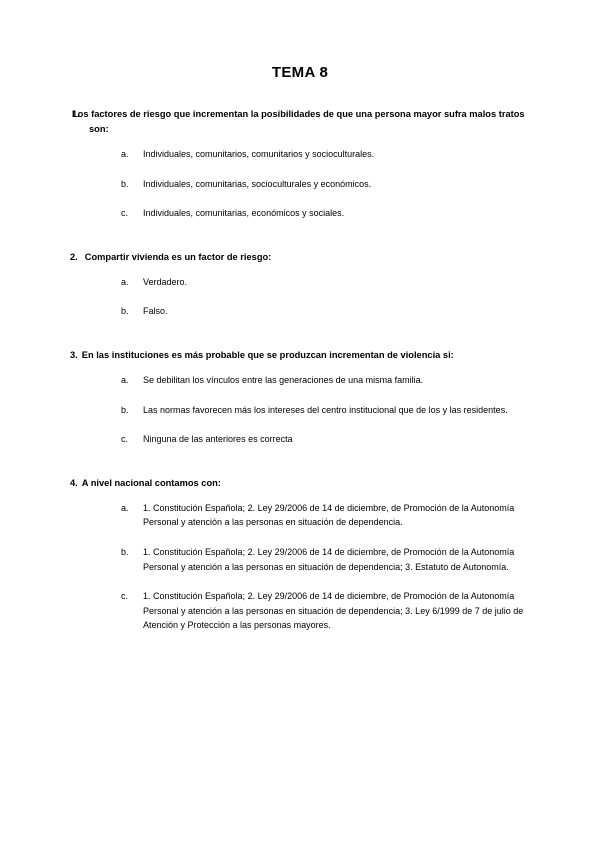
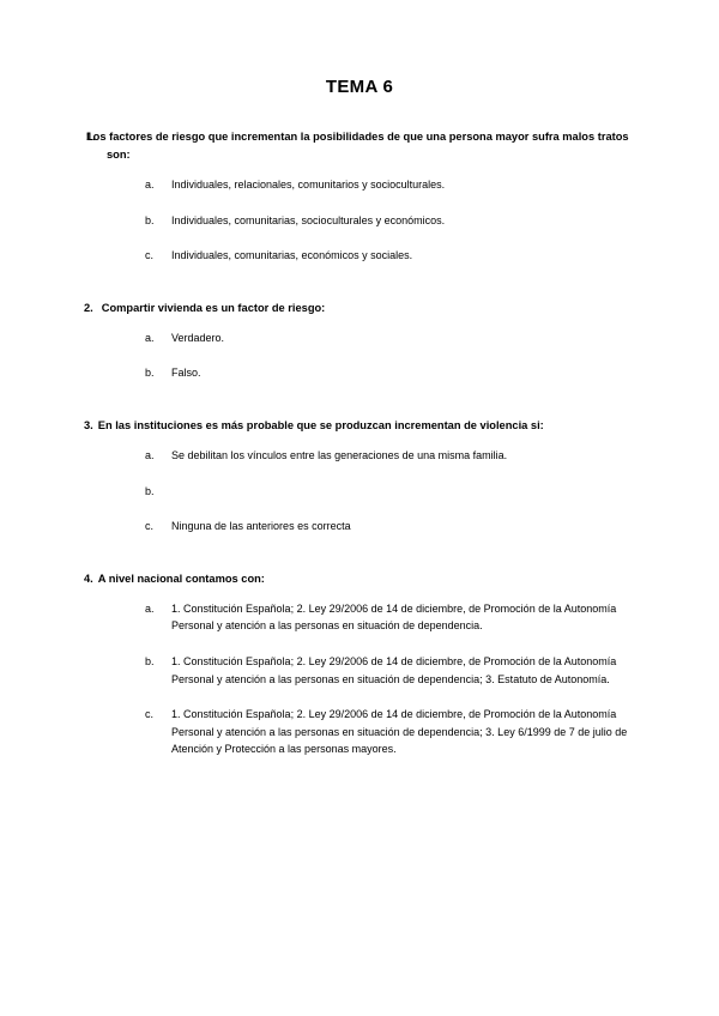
- TEMA 8
+ TEMA 6
  Los factores de riesgo que incrementan la posibilidades de que una persona mayor sufra malos tratos son:
  a.
- Individuales, comunitarios, comunitarios y socioculturales.
+ Individuales, relacionales, comunitarios y socioculturales.
  b.
  Individuales, comunitarias, socioculturales y económicos.
  c.
  Individuales, comunitarias, económicos y sociales.
  2.
  Compartir vivienda es un factor de riesgo:
  a.
  Verdadero.
  b.
  Falso.
  3.
  En las instituciones es más probable que se produzcan incrementan de violencia si:
  a.
  Se debilitan los vínculos entre las generaciones de una misma familia.
  b.
- Las normas favorecen más los intereses del centro institucional que de los y las residentes.
  c.
  Ninguna de las anteriores es correcta
  4.
  A nivel nacional contamos con:
  a.
  1. Constitución Española; 2. Ley 29/2006 de 14 de diciembre, de Promoción de la Autonomía Personal y atención a las personas en situación de dependencia.
  b.
  1. Constitución Española; 2. Ley 29/2006 de 14 de diciembre, de Promoción de la Autonomía Personal y atención a las personas en situación de dependencia; 3. Estatuto de Autonomía.
  c.
  1. Constitución Española; 2. Ley 29/2006 de 14 de diciembre, de Promoción de la Autonomía Personal y atención a las personas en situación de dependencia; 3. Ley 6/1999 de 7 de julio de Atención y Protección a las personas mayores.
